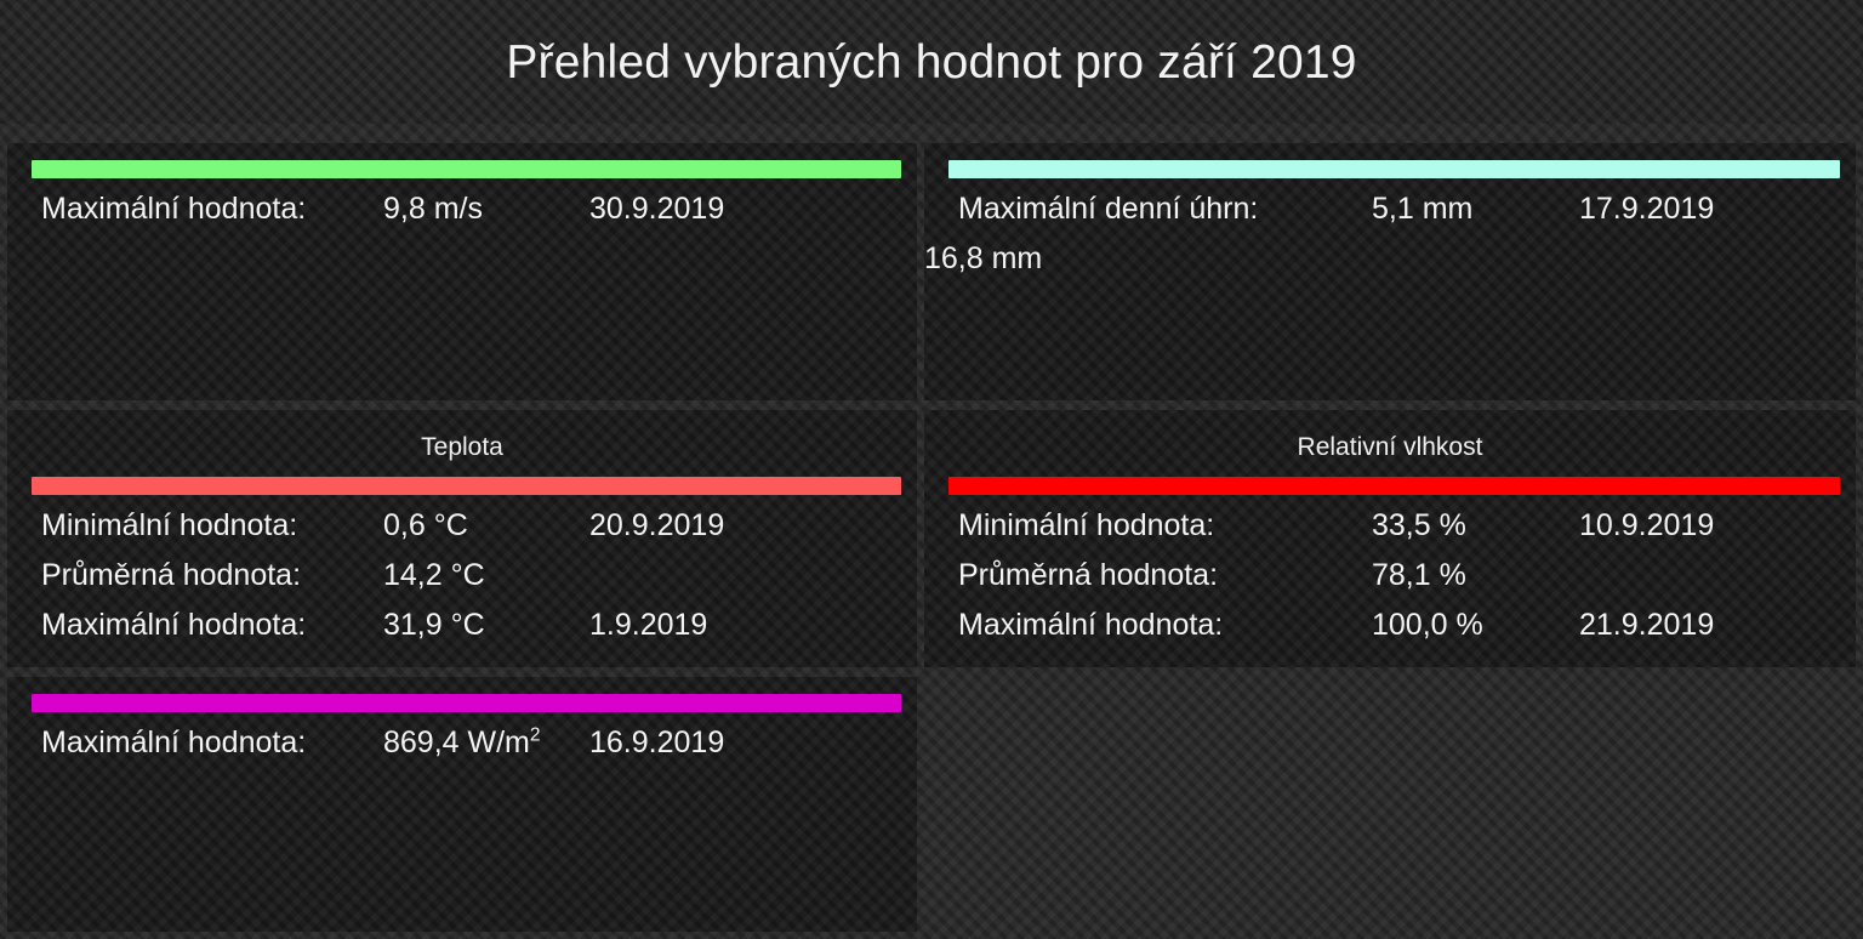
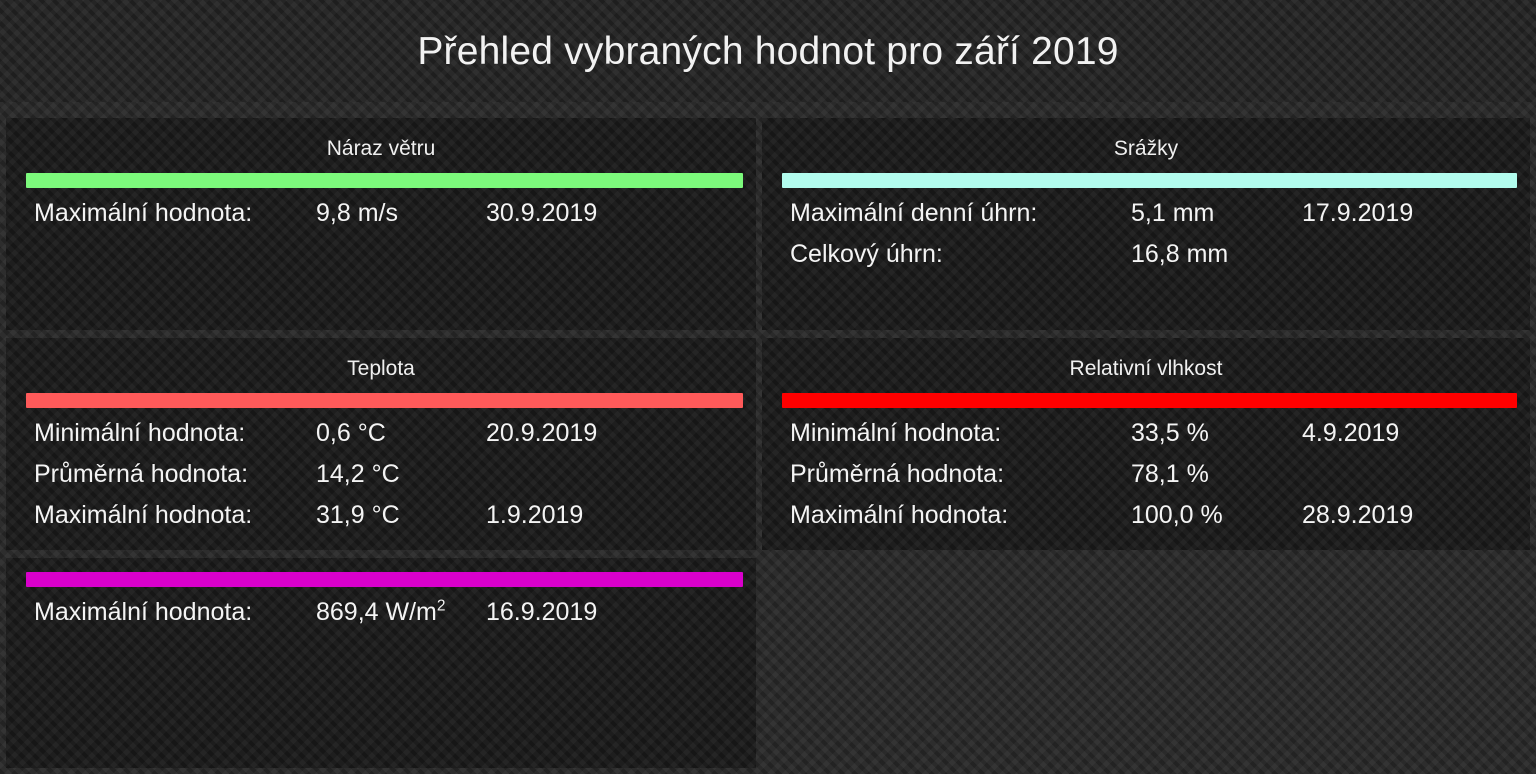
  Přehled vybraných hodnot pro září 2019
+ Náraz větru
  Maximální hodnota:
  9,8 m/s
  30.9.2019
+ Srážky
  Maximální denní úhrn:
  5,1 mm
  17.9.2019
+ Celkový úhrn:
  16,8 mm
  Teplota
  Minimální hodnota:
  0,6 °C
  20.9.2019
  Průměrná hodnota:
  14,2 °C
  Maximální hodnota:
  31,9 °C
  1.9.2019
  Relativní vlhkost
  Minimální hodnota:
  33,5 %
- 10.9.2019
+ 4.9.2019
  Průměrná hodnota:
  78,1 %
  Maximální hodnota:
  100,0 %
- 21.9.2019
+ 28.9.2019
  Maximální hodnota:
  869,4 W/m2
  16.9.2019
